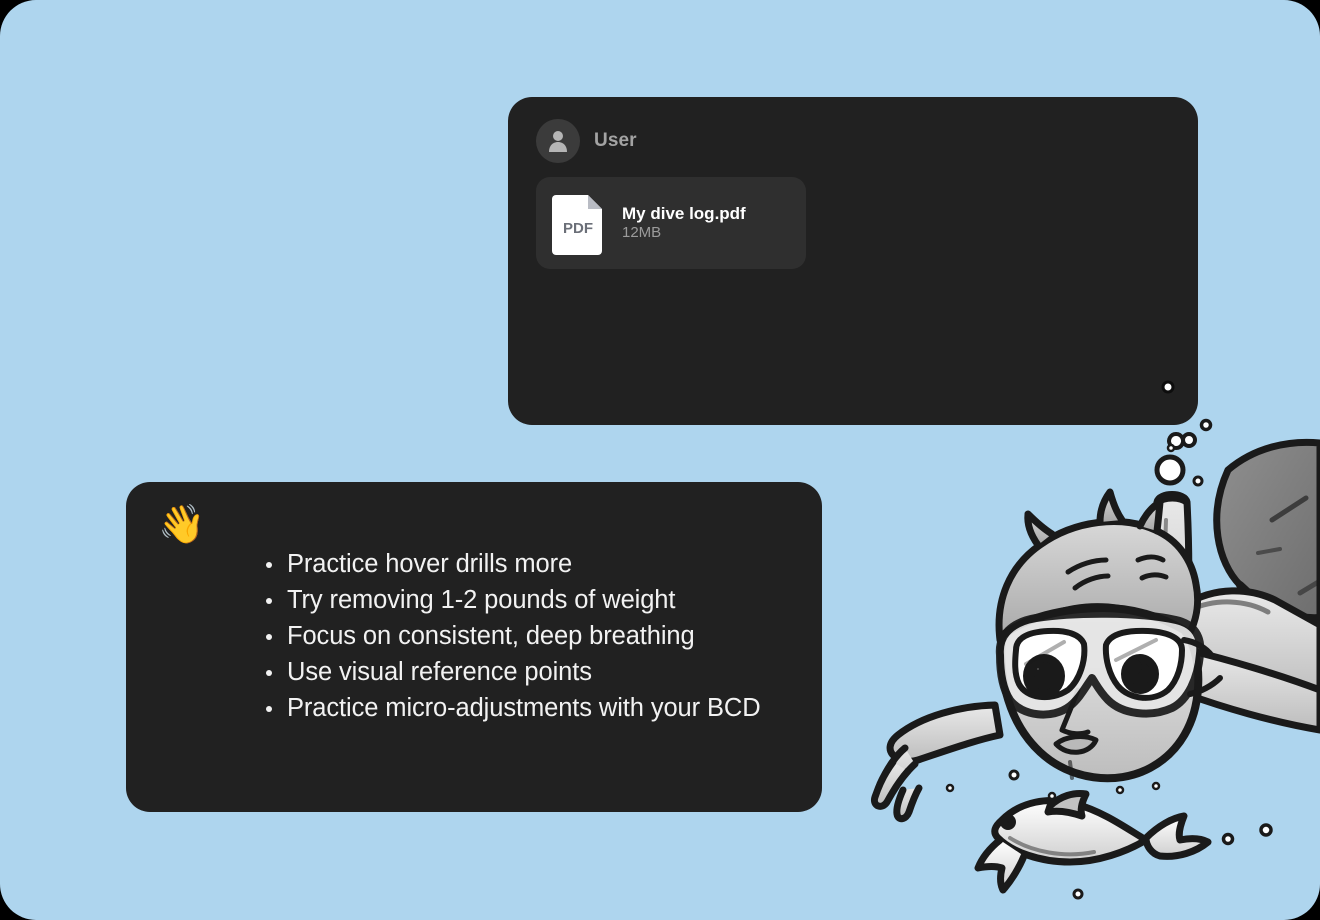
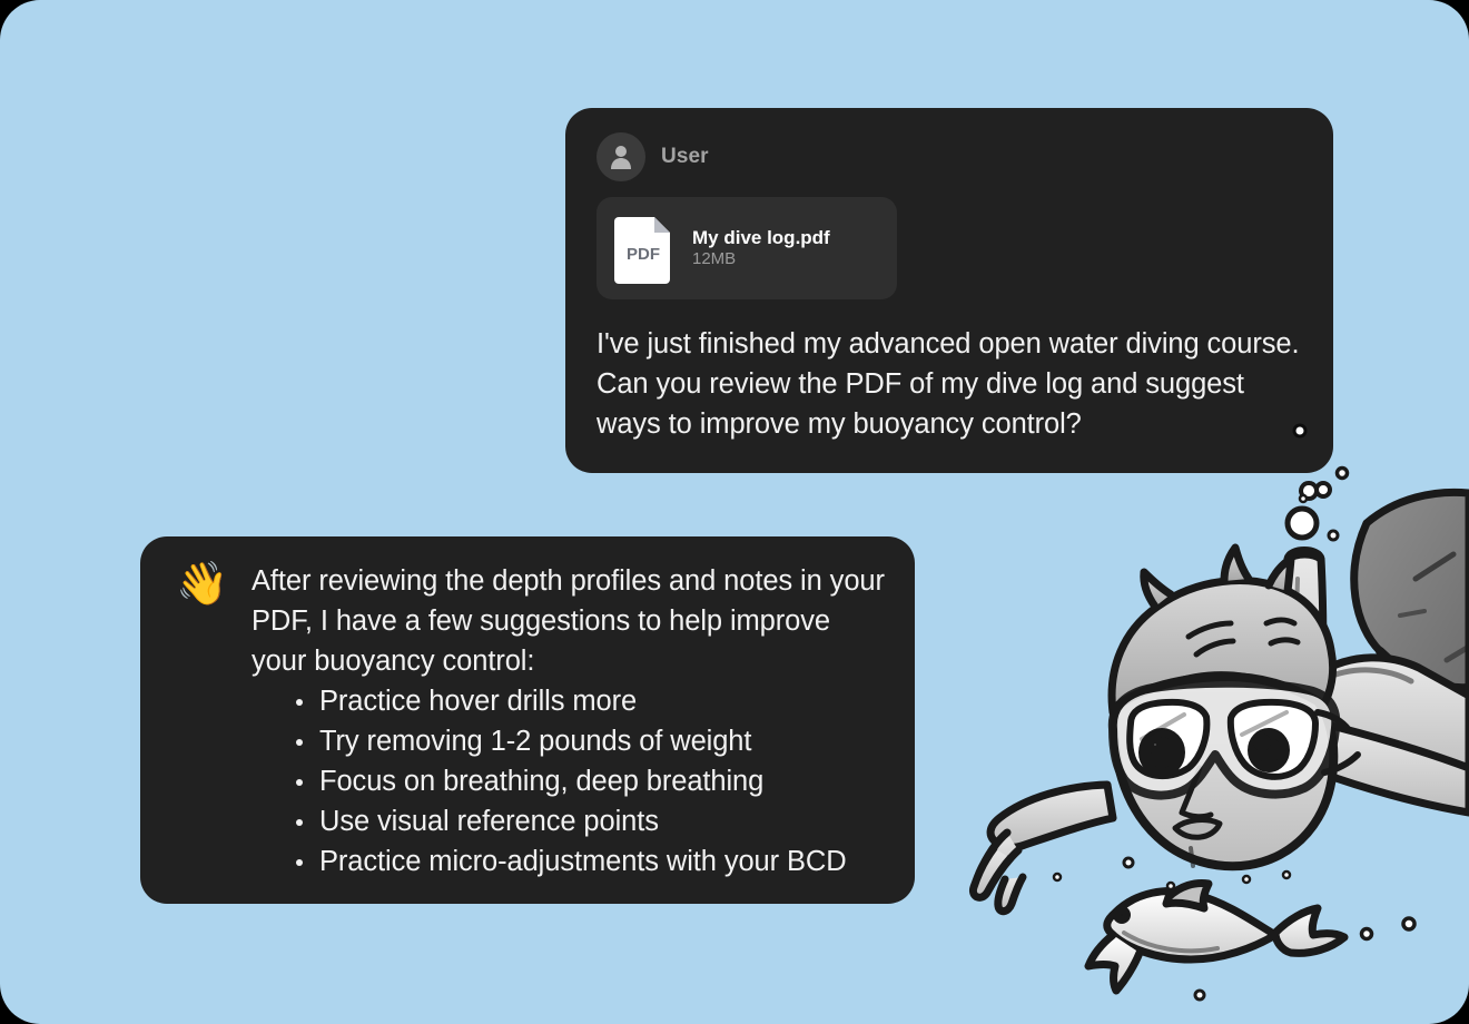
  User
  PDF
  My dive log.pdf 12MB
+ I've just finished my advanced open water diving course. Can you review the PDF of my dive log and suggest ways to improve my buoyancy control?
  👋
+ After reviewing the depth profiles and notes in your PDF, I have a few suggestions to help improve your buoyancy control:
  Practice hover drills more
  Try removing 1-2 pounds of weight
- Focus on consistent, deep breathing
+ Focus on breathing, deep breathing
  Use visual reference points
  Practice micro-adjustments with your BCD
